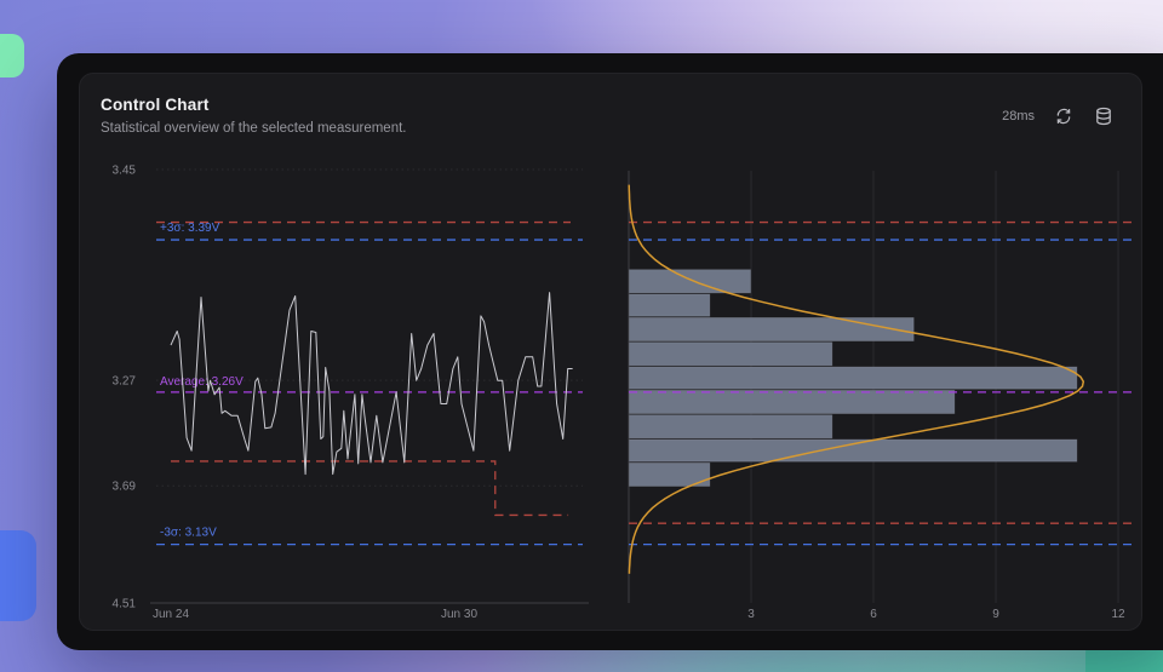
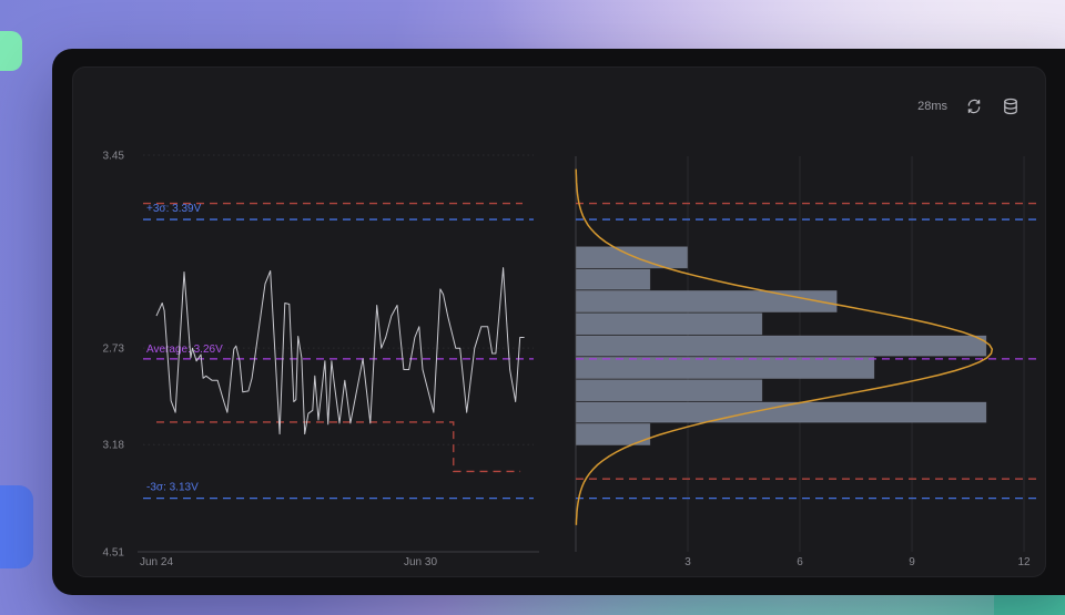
- Control Chart
- Statistical overview of the selected measurement.
  28ms
  3.45
- 3.27
+ 2.73
- 3.69
+ 3.18
  4.51
  Jun 24
  Jun 30
  +3σ: 3.39V
  Aveage: 3.26V
  -3σ: 3.13V
  3
  6
  9
  12
